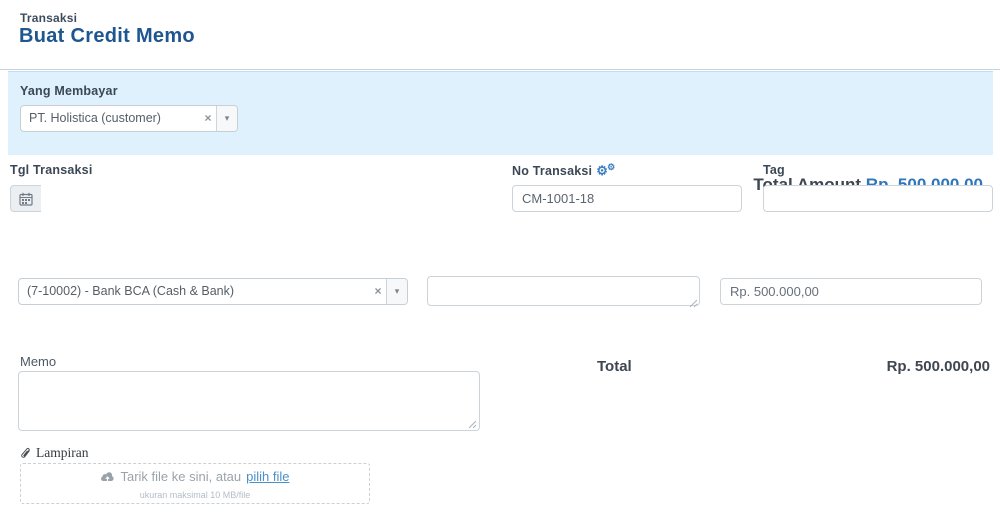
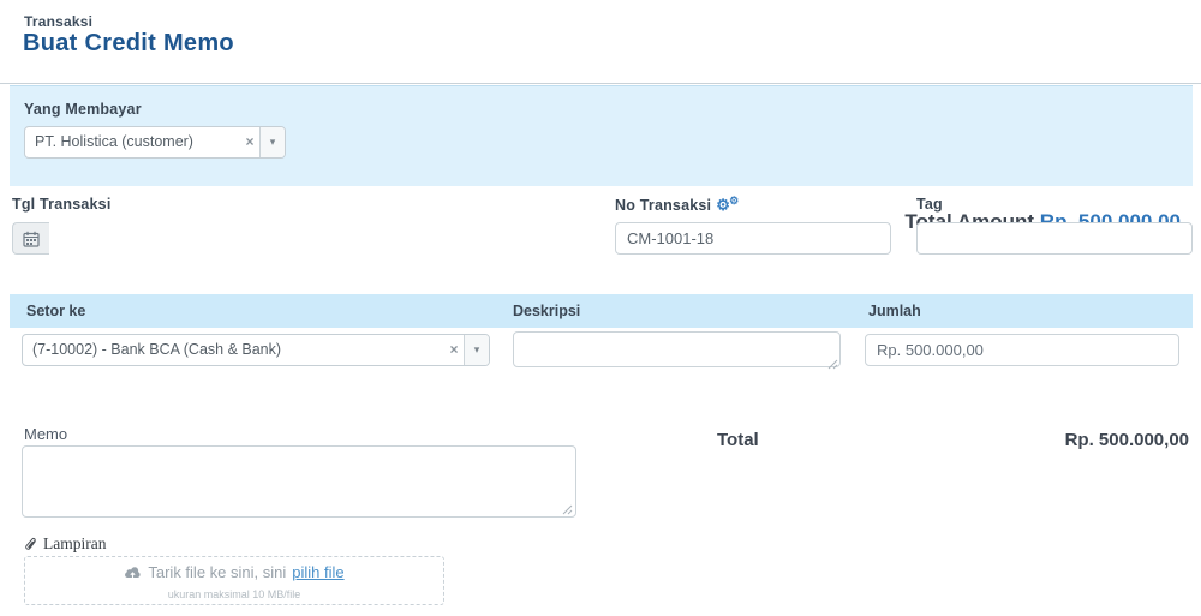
  Transaksi
  Buat Credit Memo
  Yang Membayar
  PT. Holistica (customer)
  ×
  ▾
  Tgl Transaksi
  No Transaksi ⚙⚙
  CM-1001-18
  Tag
+ Setor ke
+ Deskripsi
+ Jumlah
  (7-10002) - Bank BCA (Cash & Bank)
  ×
  ▾
  Rp. 500.000,00
  Memo
  Total
  Rp. 500.000,00
  Lampiran
- Tarik file ke sini, atau
+ Tarik file ke sini, sini
  pilih file
  ukuran maksimal 10 MB/file
